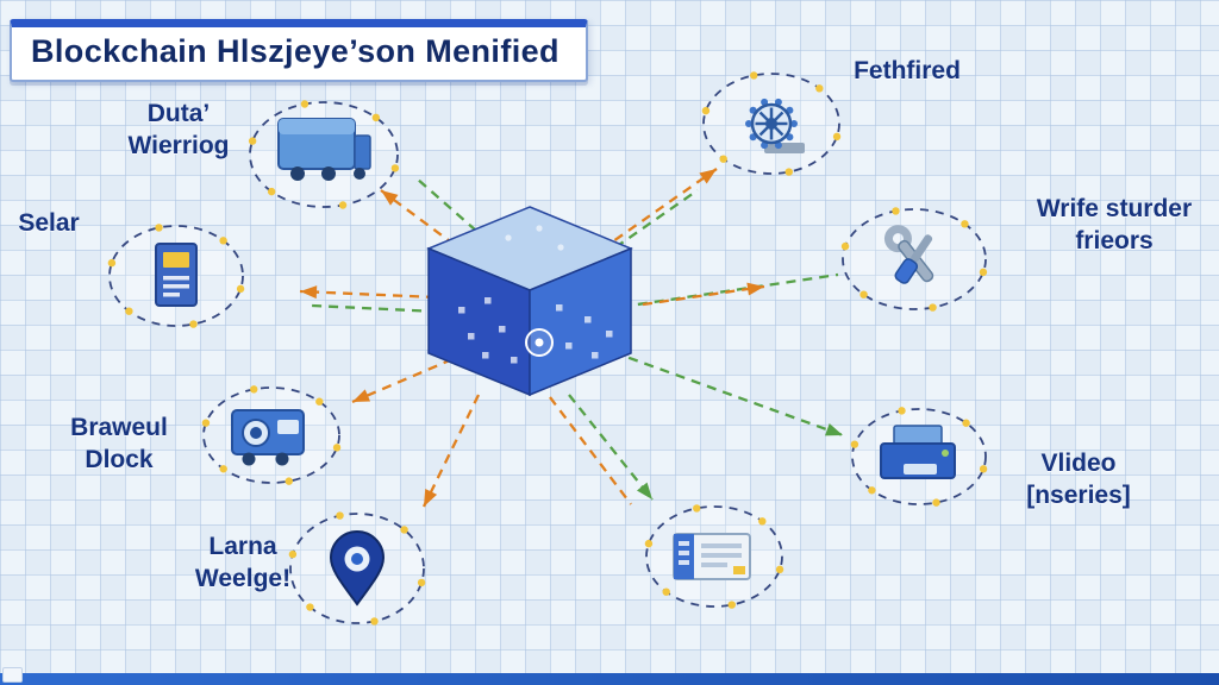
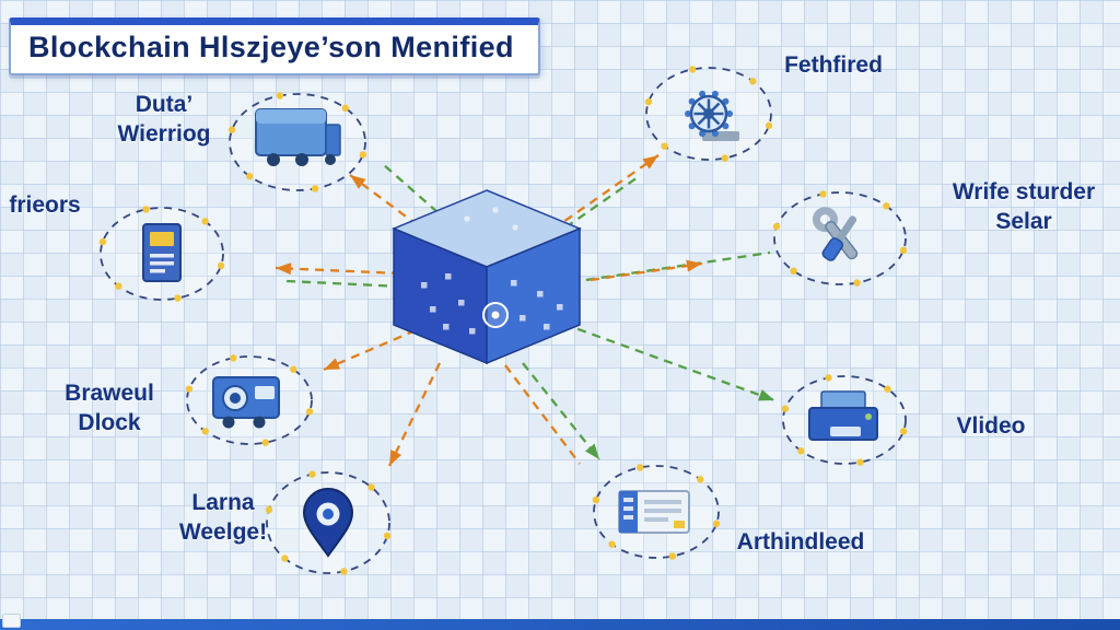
  Blockchain Hlszjeye’son Menified
  Duta’
  Wierriog
  Fethfired
- Selar
+ frieors
  Wrife sturder
- frieors
+ Selar
  Braweul
  Dlock
  Vlideo
- [nseries]
  Larna
  Weelge!
+ Arthindleed
